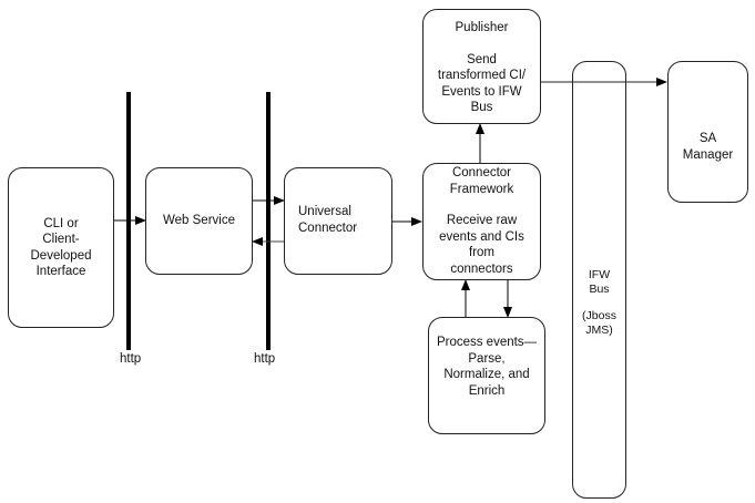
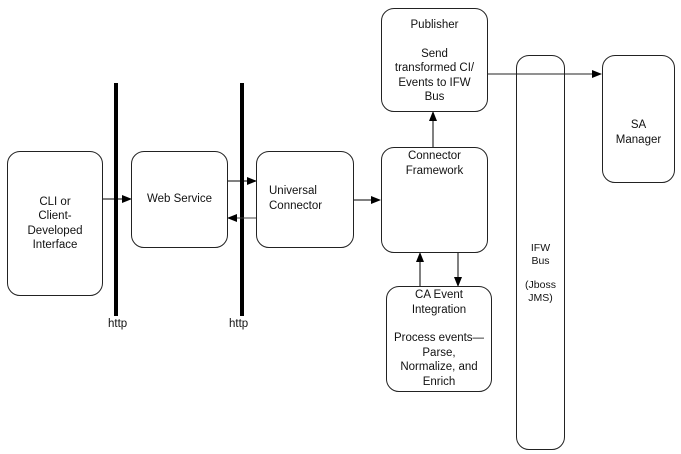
  CLI or
  Client-
  Developed
  Interface
  Web Service
  Universal
  Connector
  Connector
  Framework
- Receive raw
- events and CIs
- from
- connectors
  Publisher
  Send
  transformed CI/
  Events to IFW
  Bus
+ CA Event
+ Integration
  Process events—
  Parse,
  Normalize, and
  Enrich
  IFW
  Bus
  (Jboss
  JMS)
  SA
  Manager
  http
  http
